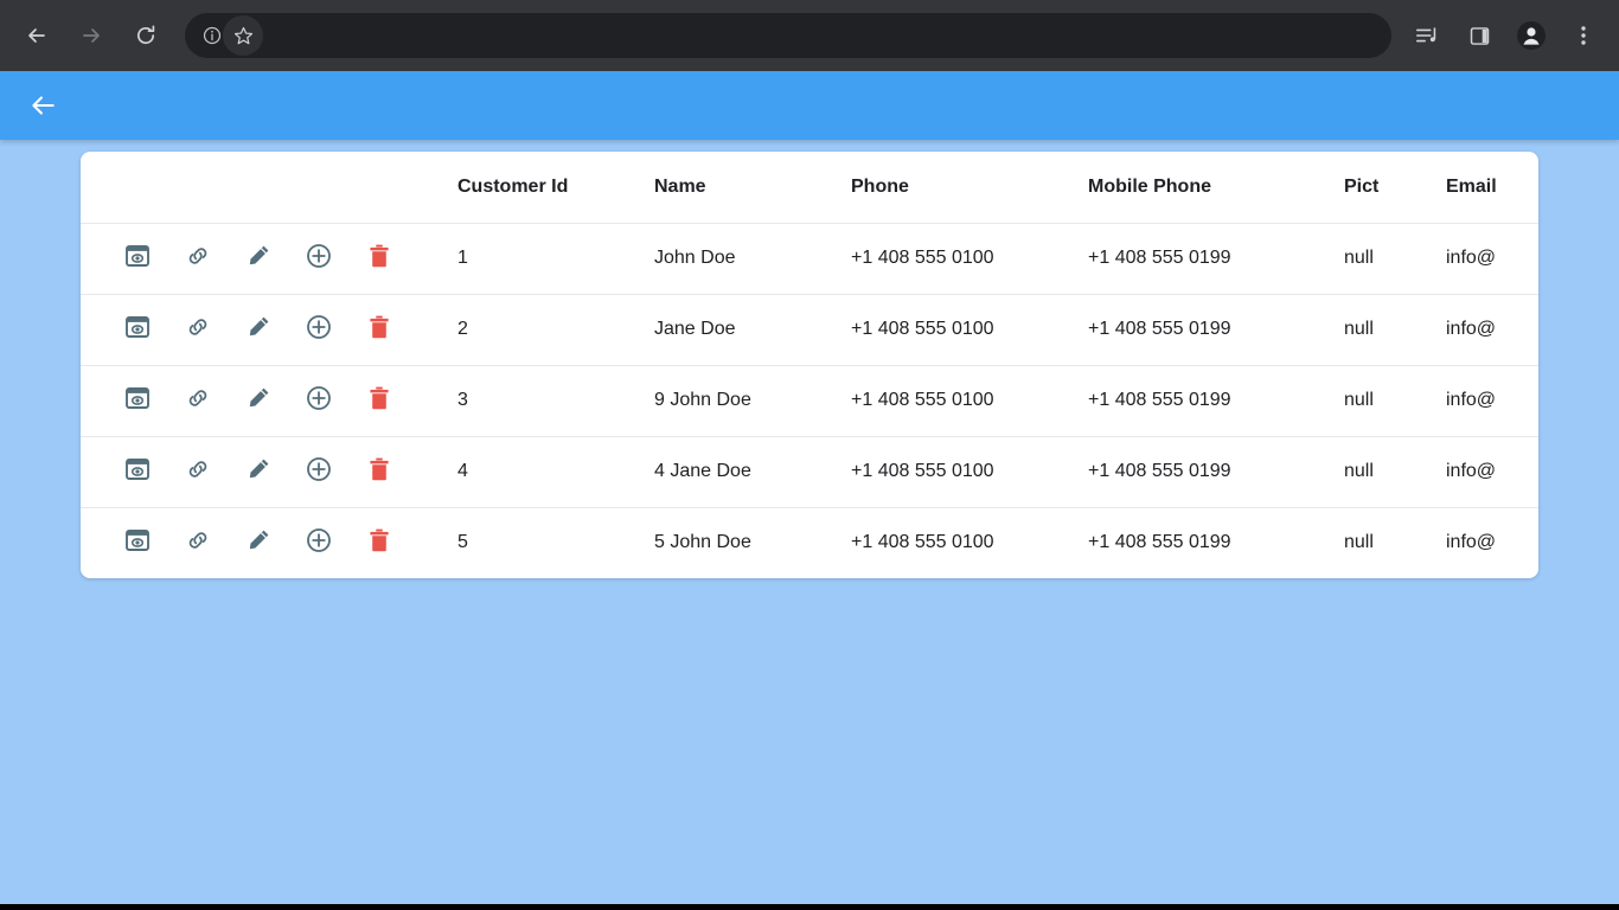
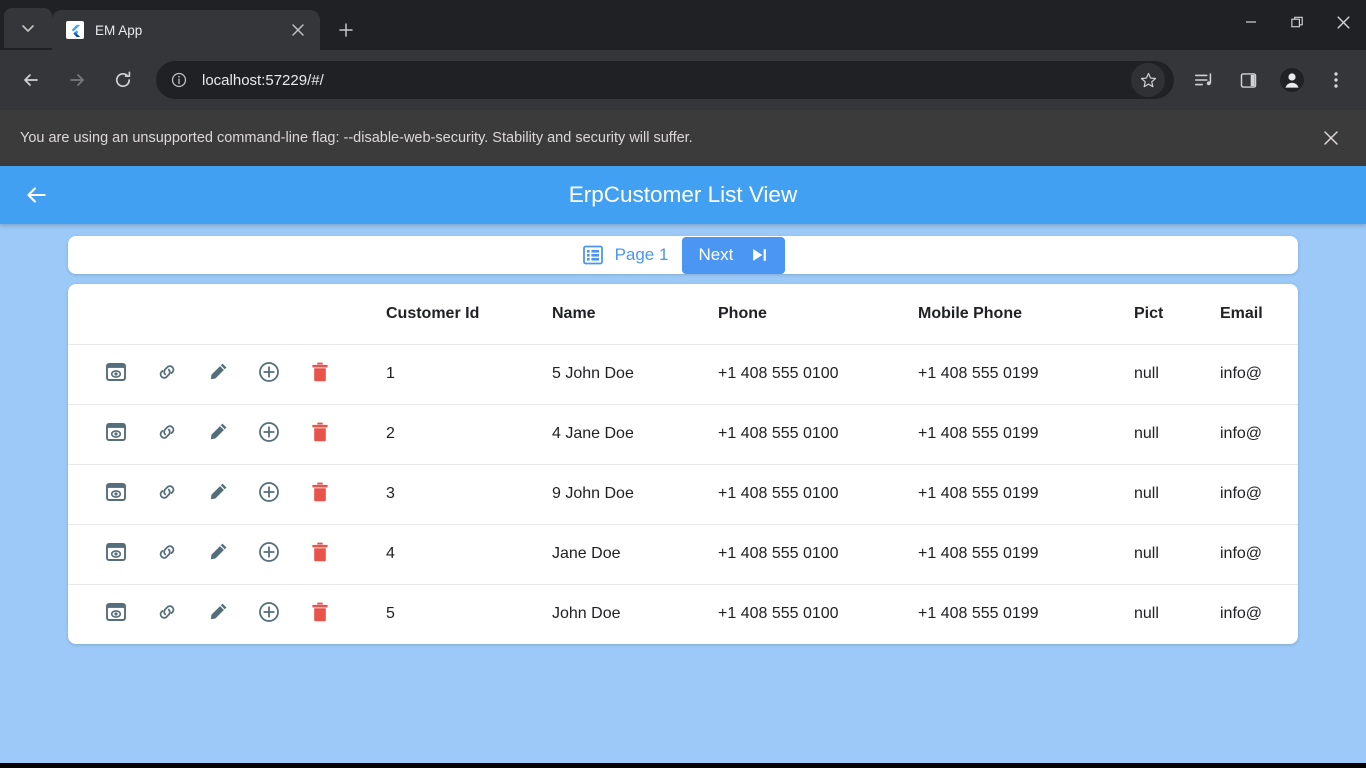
+ EM App
+ localhost:57229/#/
+ You are using an unsupported command-line flag: --disable-web-security. Stability and security will suffer.
+ ErpCustomer List View
+ Page 1
+ Next
  	Customer Id	Name	Phone	Mobile Phone	Pict	Email
- 	1	John Doe	+1 408 555 0100	+1 408 555 0199	null	info@
+ 	1	5 John Doe	+1 408 555 0100	+1 408 555 0199	null	info@
- 	2	Jane Doe	+1 408 555 0100	+1 408 555 0199	null	info@
+ 	2	4 Jane Doe	+1 408 555 0100	+1 408 555 0199	null	info@
  	3	9 John Doe	+1 408 555 0100	+1 408 555 0199	null	info@
- 	4	4 Jane Doe	+1 408 555 0100	+1 408 555 0199	null	info@
+ 	4	Jane Doe	+1 408 555 0100	+1 408 555 0199	null	info@
- 	5	5 John Doe	+1 408 555 0100	+1 408 555 0199	null	info@
+ 	5	John Doe	+1 408 555 0100	+1 408 555 0199	null	info@
